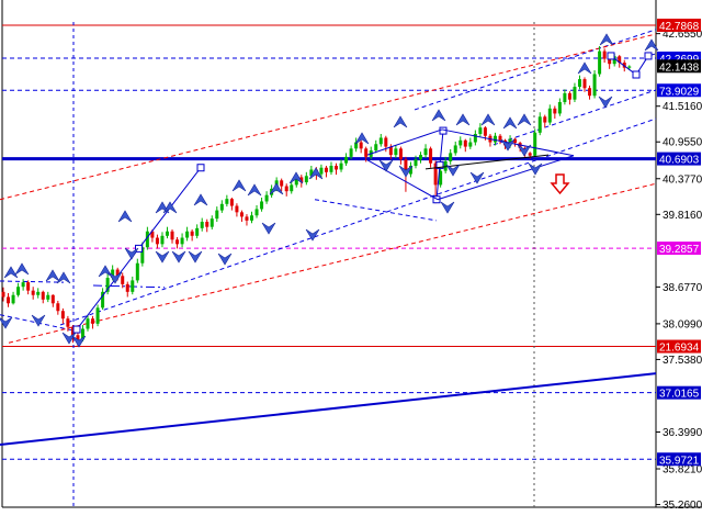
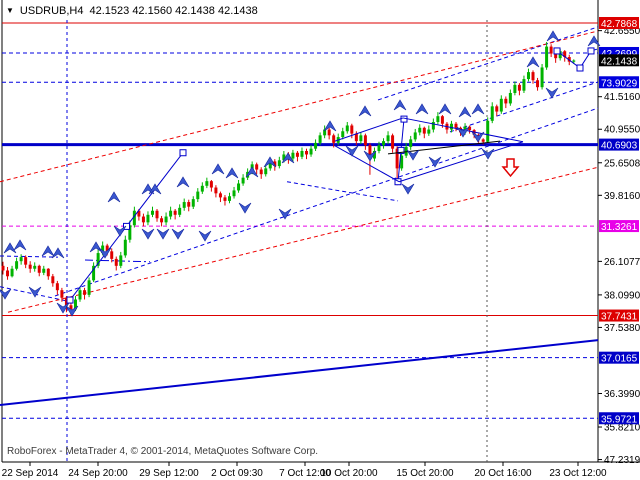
+ ▼
+ USDRUB,H4
+ 42.1523 42.1560 42.1438 42.1438
  42.6550
  41.5160
  40.9550
- 40.3770
+ 25.6508
  39.8160
- 38.6770
+ 26.1077
  38.0990
  37.5380
  36.3990
  35.8210
- 35.2600
+ 47.2319
  42.7868
  42.1438
  73.9029
  40.6903
- 39.2857
+ 31.3261
- 21.6934
+ 37.7431
  37.0165
  35.9721
+ 22 Sep 2014
+ 24 Sep 20:00
+ 29 Sep 12:00
+ 2 Oct 09:30
+ 7 Oct 12:00
+ 10 Oct 20:00
+ 15 Oct 20:00
+ 20 Oct 16:00
+ 23 Oct 12:00
+ RoboForex - MetaTrader 4, © 2001-2014, MetaQuotes Software Corp.
